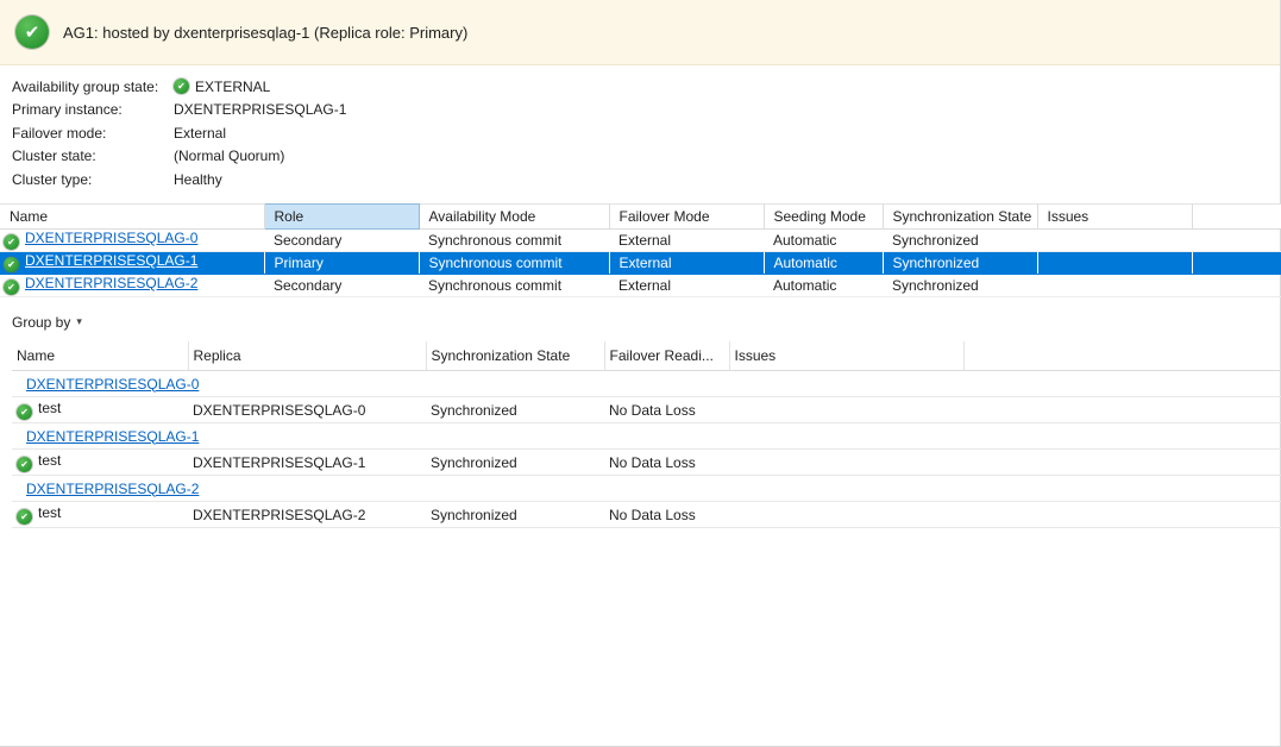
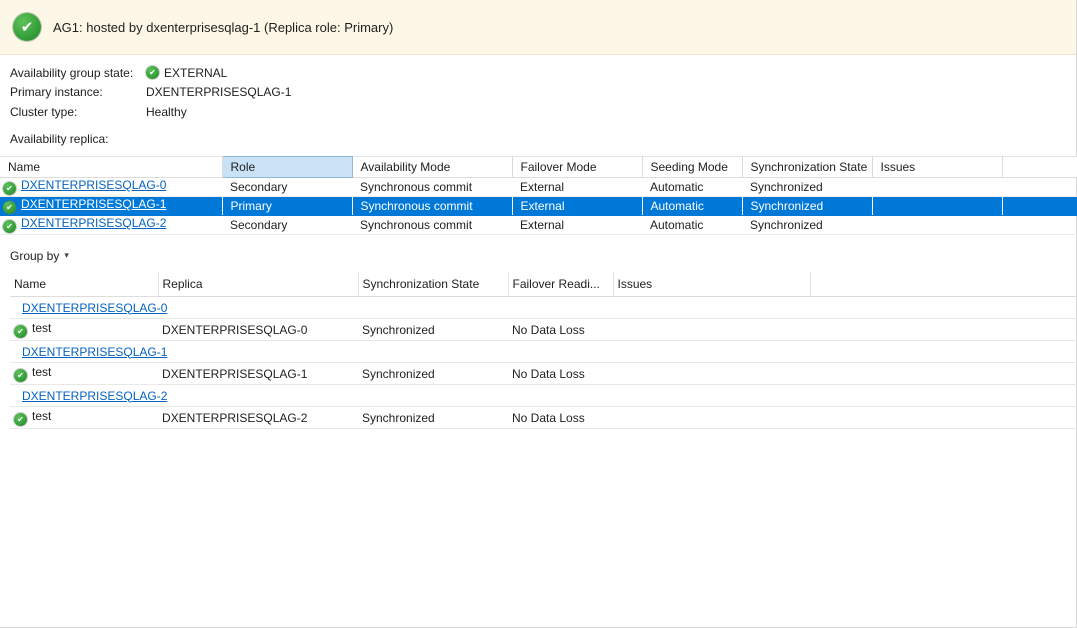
  ✔
  AG1: hosted by dxenterprisesqlag-1 (Replica role: Primary)
  Availability group state:
  ✔
  EXTERNAL
  Primary instance:
  DXENTERPRISESQLAG-1
- Failover mode:
- External
- Cluster state:
- (Normal Quorum)
  Cluster type:
  Healthy
+ Availability replica:
  Name	Role	Availability Mode	Failover Mode	Seeding Mode	Synchronization State	Issues
  ✔ DXENTERPRISESQLAG-0	Secondary	Synchronous commit	External	Automatic	Synchronized
  ✔ DXENTERPRISESQLAG-1	Primary	Synchronous commit	External	Automatic	Synchronized
  ✔ DXENTERPRISESQLAG-2	Secondary	Synchronous commit	External	Automatic	Synchronized
  Group by
  ▾
  Name	Replica	Synchronization State	Failover Readi...	Issues
  DXENTERPRISESQLAG-0
  ✔ test	DXENTERPRISESQLAG-0	Synchronized	No Data Loss
  DXENTERPRISESQLAG-1
  ✔ test	DXENTERPRISESQLAG-1	Synchronized	No Data Loss
  DXENTERPRISESQLAG-2
  ✔ test	DXENTERPRISESQLAG-2	Synchronized	No Data Loss
